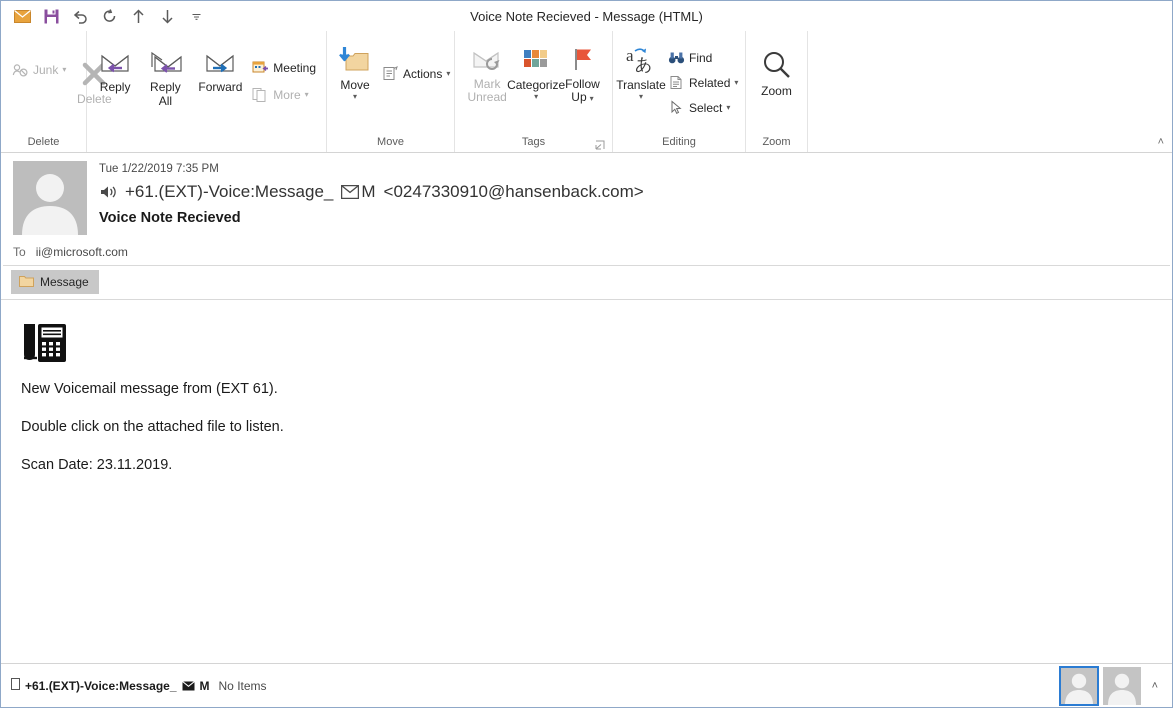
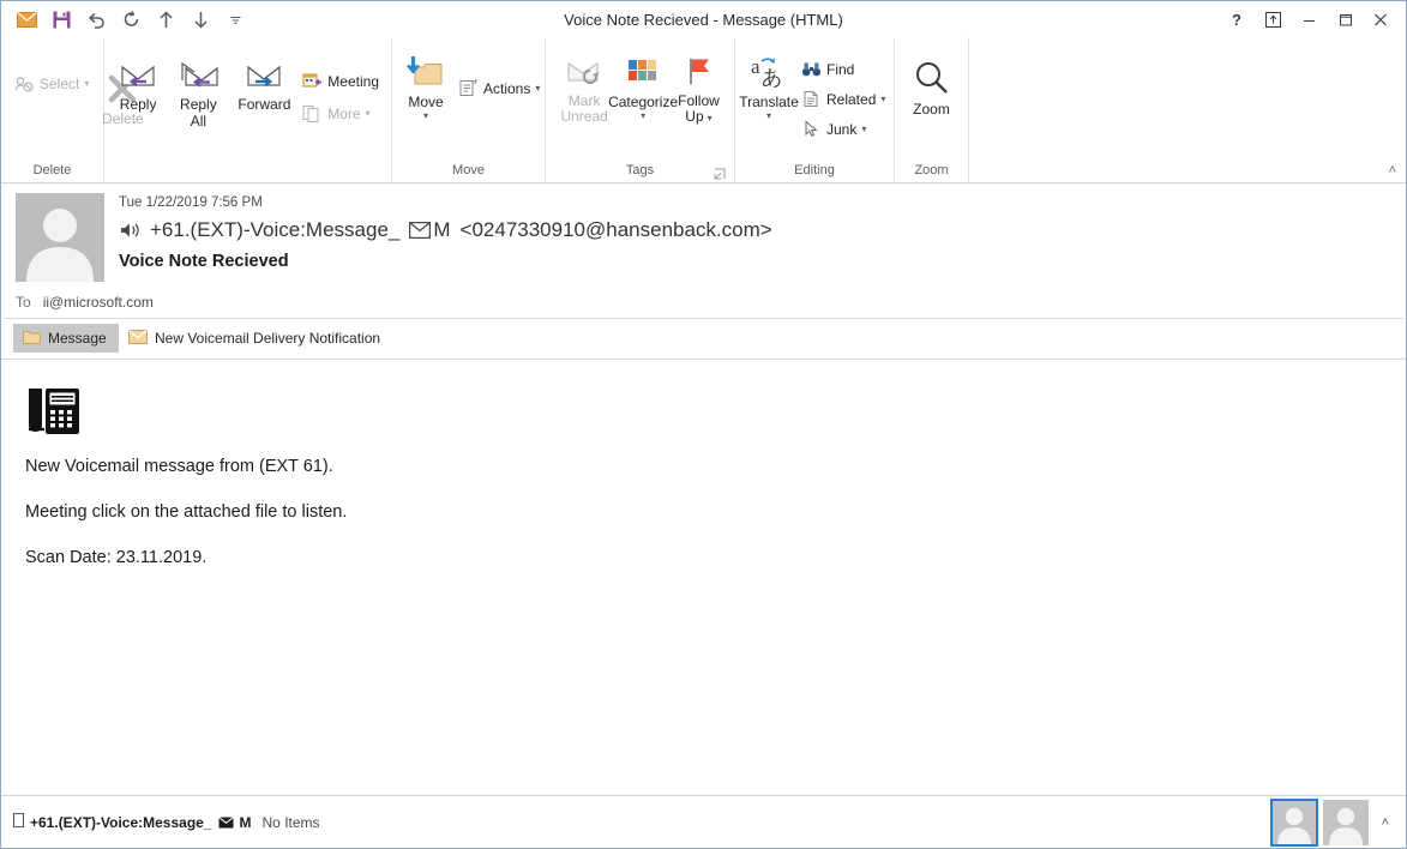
  Voice Note Recieved - Message (HTML)
+ ?
- Junk
+ Select
  ▾
  Delete
  Delete
  Reply
  Reply All
  Forward
  Meeting
  More
  ▾
  Move
  ▾
  Actions
  ▾
  Move
  Mark Unread
  Categorize
  ▾
  Follow Up ▾
  Tags
  a
  あ
  Translate
  ▾
  Find
  Related
  ▾
- Select
+ Junk
  ▾
  Editing
  Zoom
  Zoom
  ˄
- Tue 1/22/2019 7:35 PM
+ Tue 1/22/2019 7:56 PM
  +61.(EXT)-Voice:Message_
  M
  <0247330910@hansenback.com>
  Voice Note Recieved
  To
  ii@microsoft.com
  Message
+ New Voicemail Delivery Notification
  New Voicemail message from (EXT 61).
- Double click on the attached file to listen.
+ Meeting click on the attached file to listen.
  Scan Date: 23.11.2019.
  +61.(EXT)-Voice:Message_
  M
  No Items
  ˄
